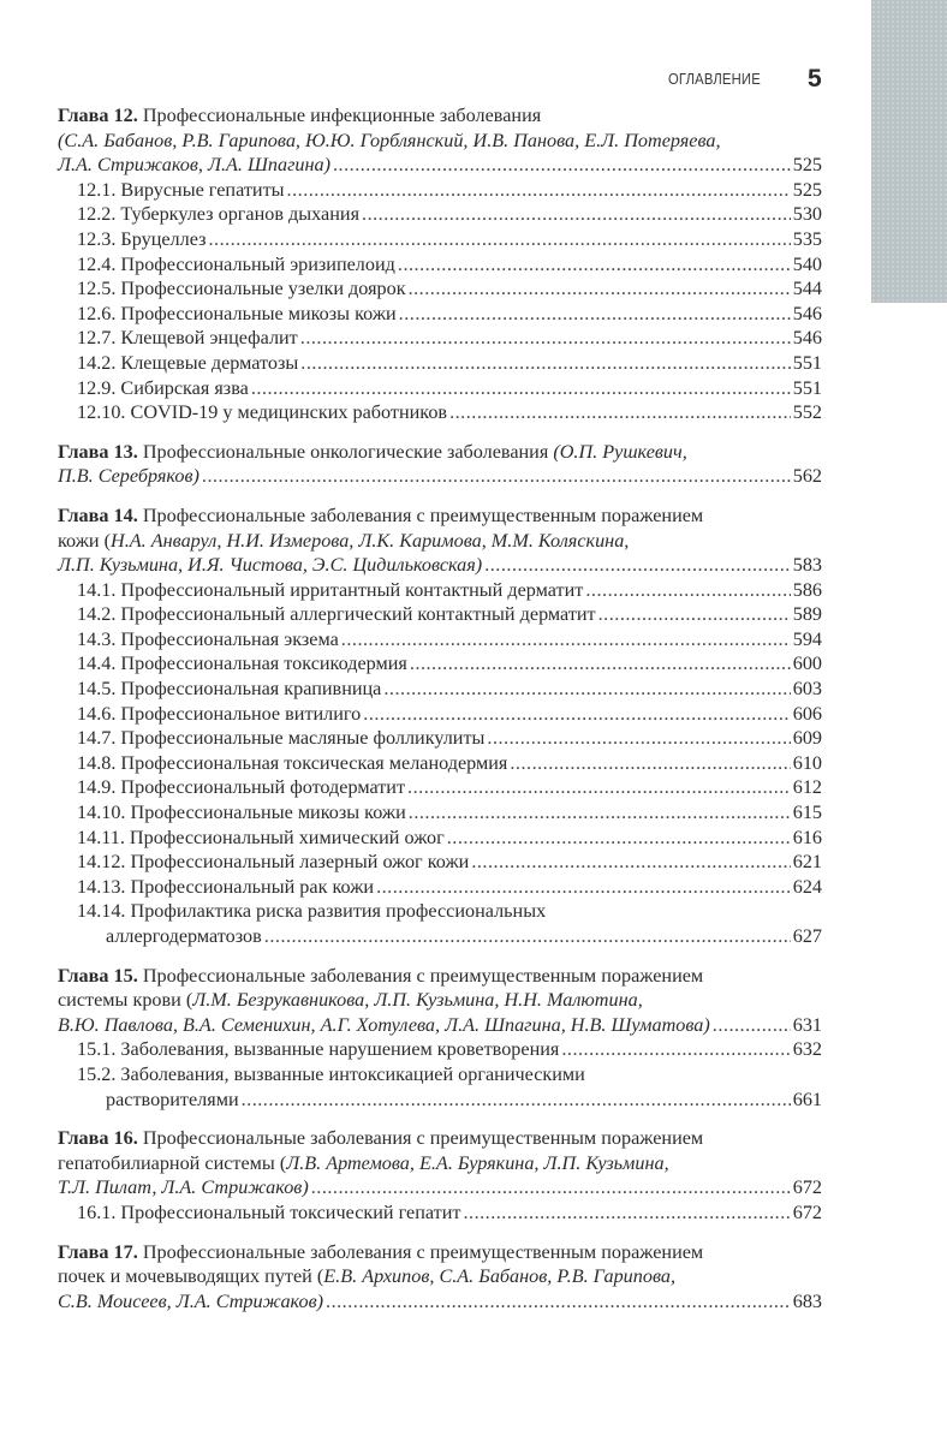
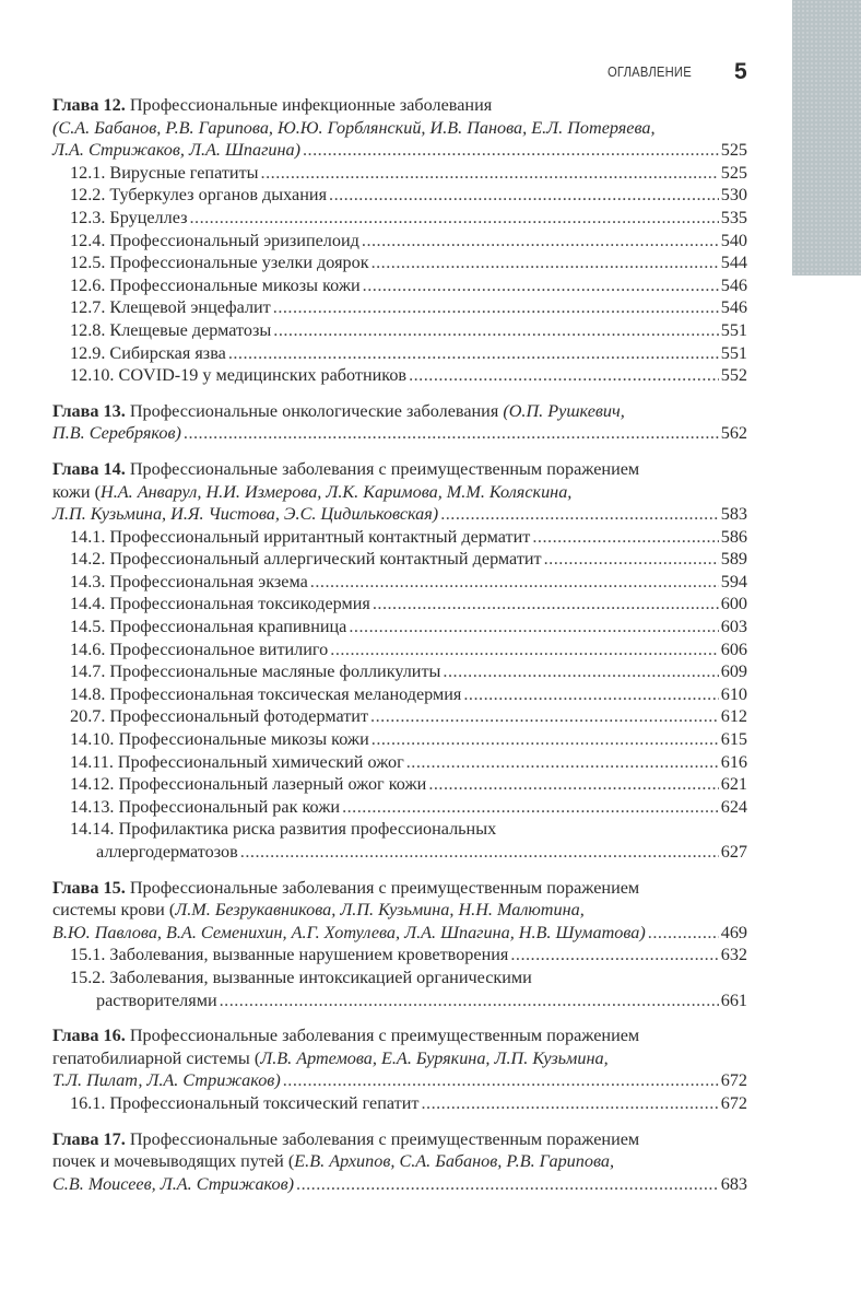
  ОГЛАВЛЕНИЕ
  5
  Глава 12. Профессиональные инфекционные заболевания
  (С.А. Бабанов, Р.В. Гарипова, Ю.Ю. Горблянский, И.В. Панова, Е.Л. Потеряева,
  Л.А. Стрижаков, Л.А. Шпагина)
  525
  12.1. Вирусные гепатиты
  525
  12.2. Туберкулез органов дыхания
  530
  12.3. Бруцеллез
  535
  12.4. Профессиональный эризипелоид
  540
  12.5. Профессиональные узелки доярок
  544
  12.6. Профессиональные микозы кожи
  546
  12.7. Клещевой энцефалит
  546
- 14.2. Клещевые дерматозы
+ 12.8. Клещевые дерматозы
  551
  12.9. Сибирская язва
  551
  12.10. COVID-19 у медицинских работников
  552
  Глава 13. Профессиональные онкологические заболевания (О.П. Рушкевич,
  П.В. Серебряков)
  562
  Глава 14. Профессиональные заболевания с преимущественным поражением
  кожи (Н.А. Анварул, Н.И. Измерова, Л.К. Каримова, М.М. Коляскина,
  Л.П. Кузьмина, И.Я. Чистова, Э.С. Цидильковская)
  583
  14.1. Профессиональный ирритантный контактный дерматит
  586
  14.2. Профессиональный аллергический контактный дерматит
  589
  14.3. Профессиональная экзема
  594
  14.4. Профессиональная токсикодермия
  600
  14.5. Профессиональная крапивница
  603
  14.6. Профессиональное витилиго
  606
  14.7. Профессиональные масляные фолликулиты
  609
  14.8. Профессиональная токсическая меланодермия
  610
- 14.9. Профессиональный фотодерматит
+ 20.7. Профессиональный фотодерматит
  612
  14.10. Профессиональные микозы кожи
  615
  14.11. Профессиональный химический ожог
  616
  14.12. Профессиональный лазерный ожог кожи
  621
  14.13. Профессиональный рак кожи
  624
  14.14. Профилактика риска развития профессиональных
  аллергодерматозов
  627
  Глава 15. Профессиональные заболевания с преимущественным поражением
  системы крови (Л.М. Безрукавникова, Л.П. Кузьмина, Н.Н. Малютина,
  В.Ю. Павлова, В.А. Семенихин, А.Г. Хотулева, Л.А. Шпагина, Н.В. Шуматова)
- 631
+ 469
  15.1. Заболевания, вызванные нарушением кроветворения
  632
  15.2. Заболевания, вызванные интоксикацией органическими
  растворителями
  661
  Глава 16. Профессиональные заболевания с преимущественным поражением
  гепатобилиарной системы (Л.В. Артемова, Е.А. Бурякина, Л.П. Кузьмина,
  Т.Л. Пилат, Л.А. Стрижаков)
  672
  16.1. Профессиональный токсический гепатит
  672
  Глава 17. Профессиональные заболевания с преимущественным поражением
  почек и мочевыводящих путей (Е.В. Архипов, С.А. Бабанов, Р.В. Гарипова,
  С.В. Моисеев, Л.А. Стрижаков)
  683
